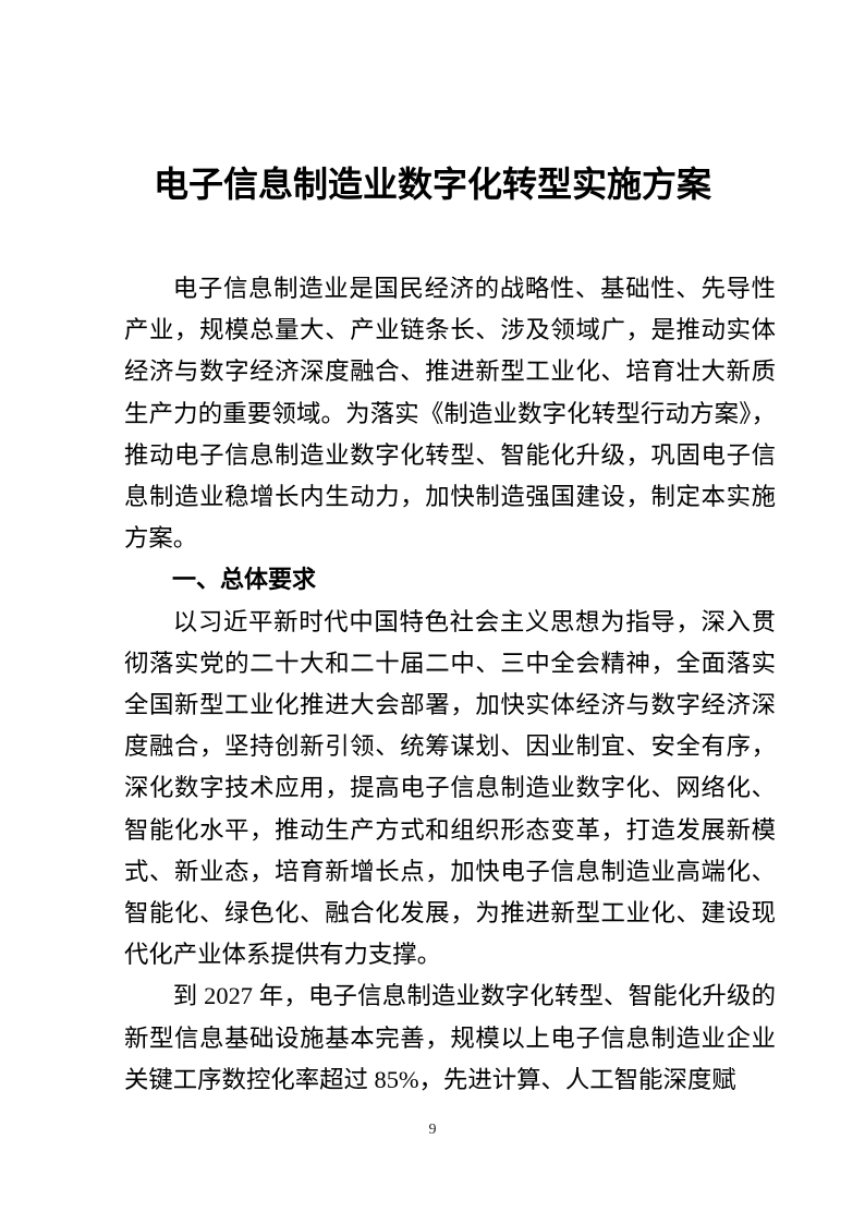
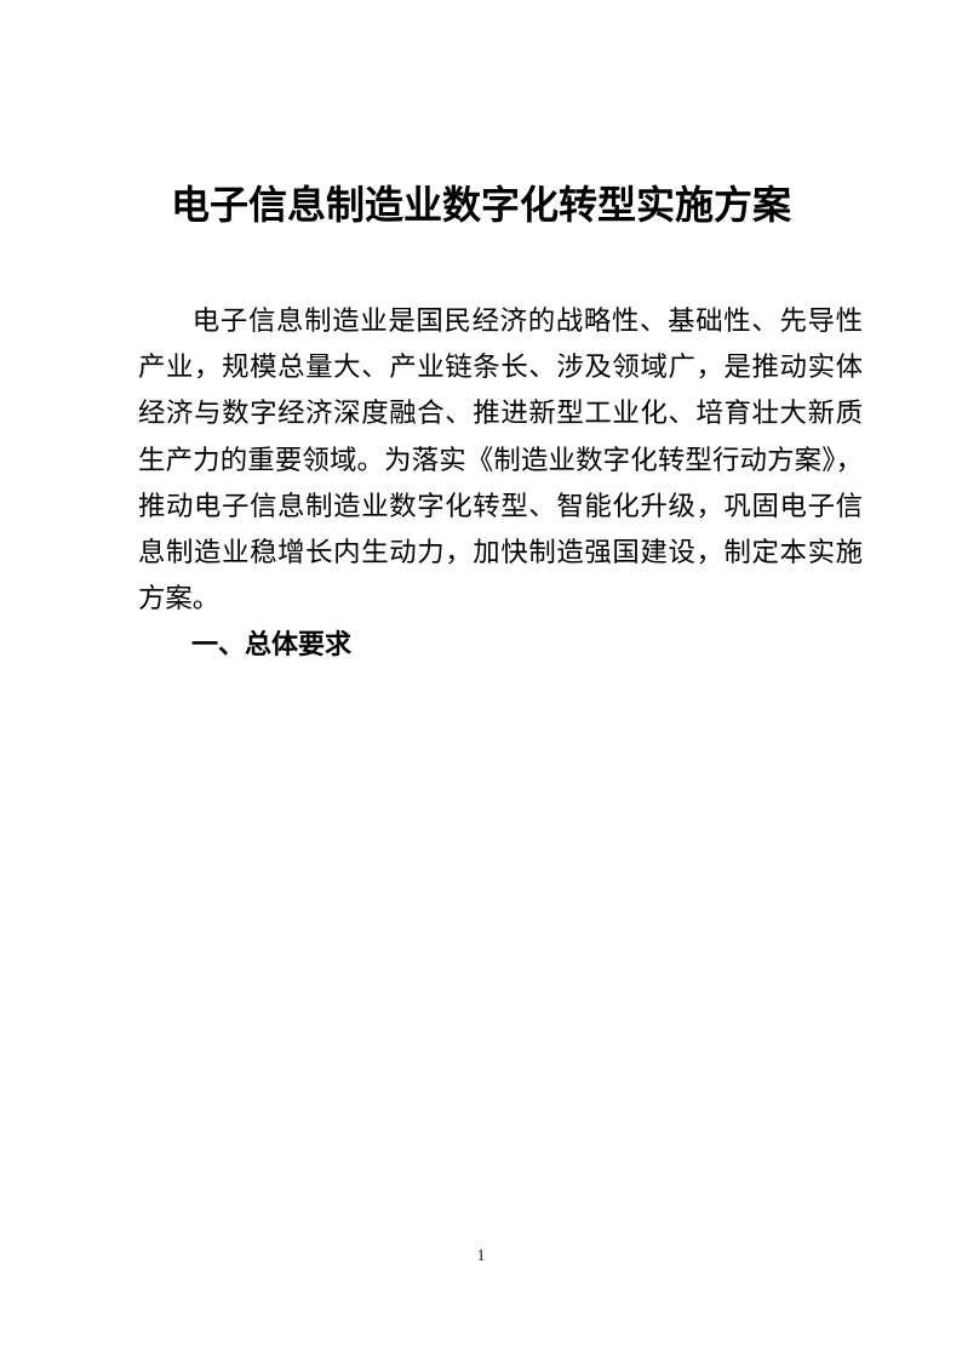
  电子信息制造业数字化转型实施方案
  电子信息制造业是国民经济的战略性、基础性、先导性产业，规模总量大、产业链条长、涉及领域广，是推动实体经济与数字经济深度融合、推进新型工业化、培育壮大新质生产力的重要领域。为落实《制造业数字化转型行动方案》，推动电子信息制造业数字化转型、智能化升级，巩固电子信息制造业稳增长内生动力，加快制造强国建设，制定本实施方案。
  一、总体要求
- 以习近平新时代中国特色社会主义思想为指导，深入贯彻落实党的二十大和二十届二中、三中全会精神，全面落实全国新型工业化推进大会部署，加快实体经济与数字经济深度融合，坚持创新引领、统筹谋划、因业制宜、安全有序，深化数字技术应用，提高电子信息制造业数字化、网络化、智能化水平，推动生产方式和组织形态变革，打造发展新模式、新业态，培育新增长点，加快电子信息制造业高端化、智能化、绿色化、融合化发展，为推进新型工业化、建设现代化产业体系提供有力支撑。
- 到 2027 年，电子信息制造业数字化转型、智能化升级的新型信息基础设施基本完善，规模以上电子信息制造业企业关键工序数控化率超过 85%，先进计算、人工智能深度赋
- 9
+ 1
